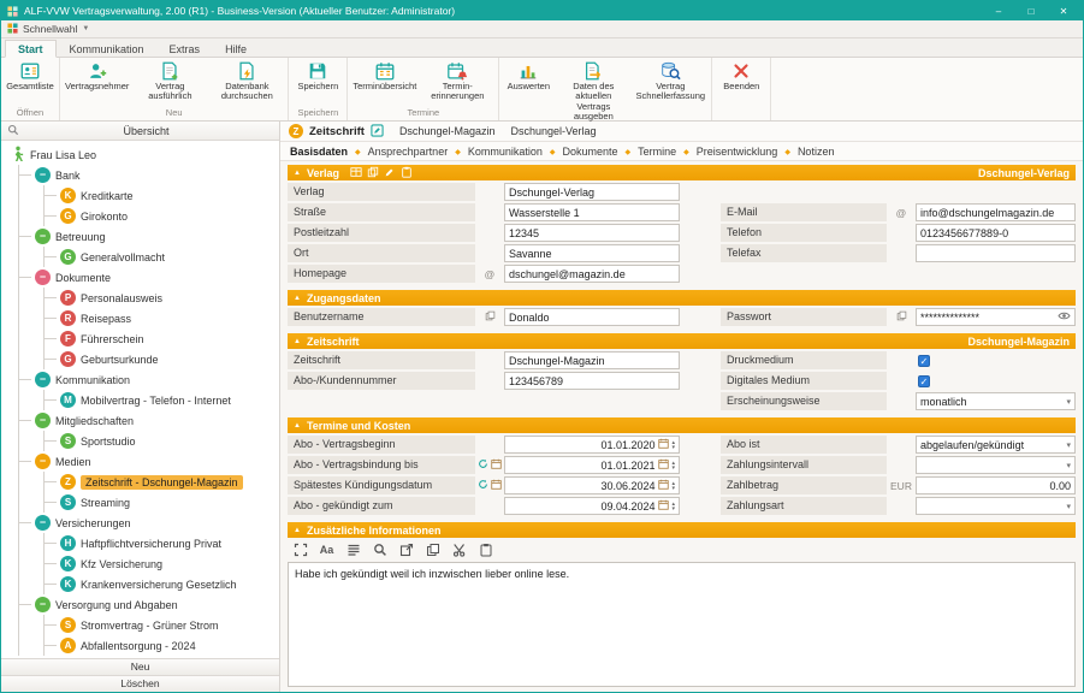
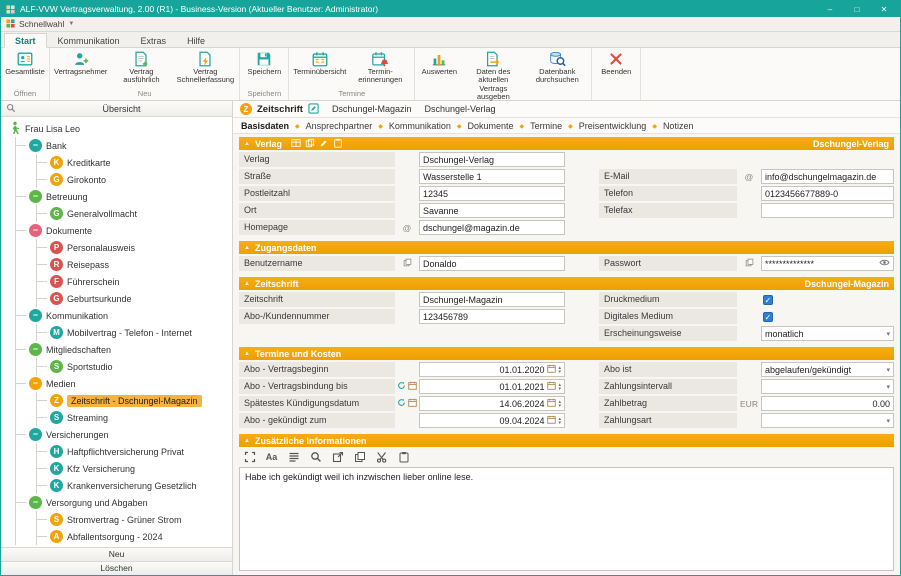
  ALF-VVW Vertragsverwaltung, 2.00 (R1) - Business-Version (Aktueller Benutzer: Administrator)
  Schnellwahl
  Start
  Kommunikation
  Extras
  Hilfe
  Gesamtliste
  Öffnen
  Vertragsnehmer
  Vertrag ausführlich
- Datenbank durchsuchen
+ Vertrag Schnellerfassung
  Neu
  Speichern
  Speichern
  Terminübersicht
  Termin-erinnerungen
  Termine
  Auswerten
  Daten des aktuellen Vertrags ausgeben
- Vertrag Schnellerfassung
+ Datenbank durchsuchen
  Beenden
  Übersicht
  Frau Lisa Leo
  Bank
  K
  Kreditkarte
  G
  Girokonto
  Betreuung
  G
  Generalvollmacht
  Dokumente
  P
  Personalausweis
  R
  Reisepass
  F
  Führerschein
  G
  Geburtsurkunde
  Kommunikation
  M
  Mobilvertrag - Telefon - Internet
  Mitgliedschaften
  S
  Sportstudio
  Medien
  Z
  Zeitschrift - Dschungel-Magazin
  S
  Streaming
  Versicherungen
  H
  Haftpflichtversicherung Privat
  K
  Kfz Versicherung
  K
  Krankenversicherung Gesetzlich
  Versorgung und Abgaben
  S
  Stromvertrag - Grüner Strom
  A
  Abfallentsorgung - 2024
  Neu
  Löschen
  Z
  Zeitschrift
  Dschungel-Magazin
  Dschungel-Verlag
  Basisdaten
  Ansprechpartner
  Kommunikation
  Dokumente
  Termine
  Preisentwicklung
  Notizen
  Verlag
  Dschungel-Verlag
  Verlag
  Dschungel-Verlag
  Straße
  Wasserstelle 1
  E-Mail
  @
  info@dschungelmagazin.de
  Postleitzahl
  12345
  Telefon
  0123456677889-0
  Ort
  Savanne
  Telefax
  Homepage
  @
  dschungel@magazin.de
  Zugangsdaten
  Benutzername
  Donaldo
  Passwort
  **************
  Zeitschrift
  Dschungel-Magazin
  Zeitschrift
  Dschungel-Magazin
  Druckmedium
  Abo-/Kundennummer
  123456789
  Digitales Medium
  Erscheinungsweise
  monatlich
  Termine und Kosten
  Abo - Vertragsbeginn
  01.01.2020
  Abo ist
  abgelaufen/gekündigt
  Abo - Vertragsbindung bis
  01.01.2021
  Zahlungsintervall
  Spätestes Kündigungsdatum
- 30.06.2024
+ 14.06.2024
  Zahlbetrag
  EUR
  0.00
  Abo - gekündigt zum
  09.04.2024
  Zahlungsart
  Zusätzliche Informationen
  Habe ich gekündigt weil ich inzwischen lieber online lese.
